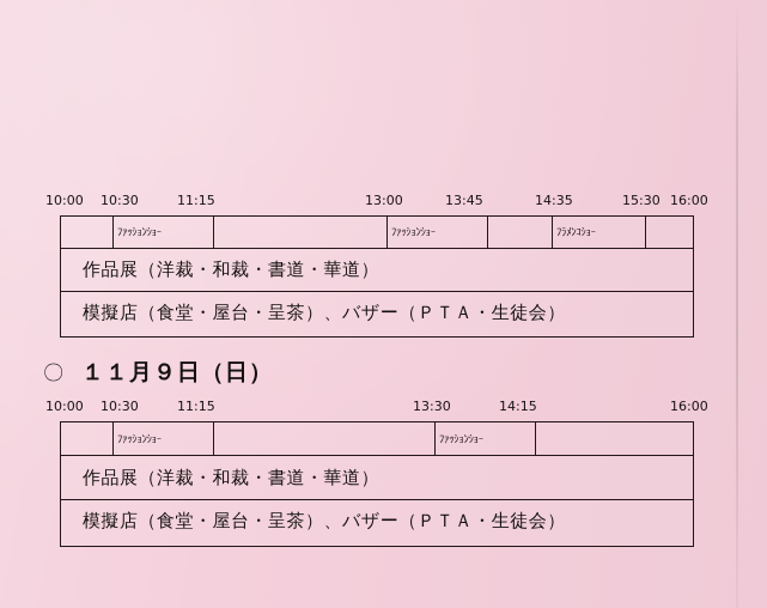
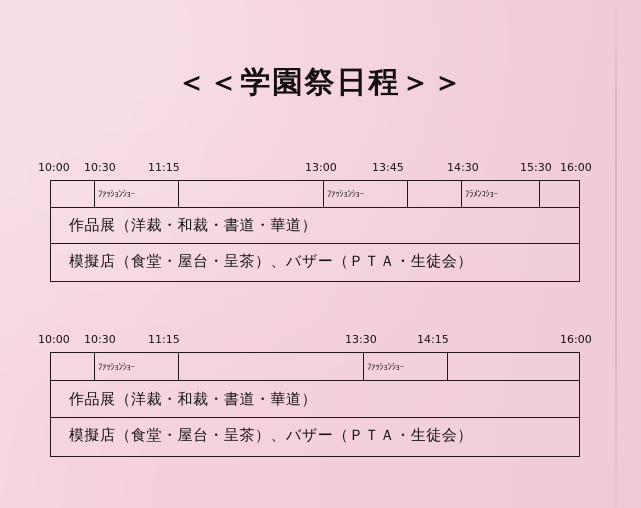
+ ＜＜学園祭日程＞＞
  10:00
  10:30
  11:15
  13:00
  13:45
- 14:35
+ 14:30
  15:30
  16:00
  ﾌｧｯｼｮﾝｼｮｰ
  ﾌｧｯｼｮﾝｼｮｰ
  ﾌﾗﾒﾝｺｼｮｰ
  作品展（洋裁・和裁・書道・華道）
  模擬店（食堂・屋台・呈茶）、バザー（ＰＴＡ・生徒会）
- 〇 １１月９日（日）
  10:00
  10:30
  11:15
  13:30
  14:15
  16:00
  ﾌｧｯｼｮﾝｼｮｰ
  ﾌｧｯｼｮﾝｼｮｰ
  作品展（洋裁・和裁・書道・華道）
  模擬店（食堂・屋台・呈茶）、バザー（ＰＴＡ・生徒会）
